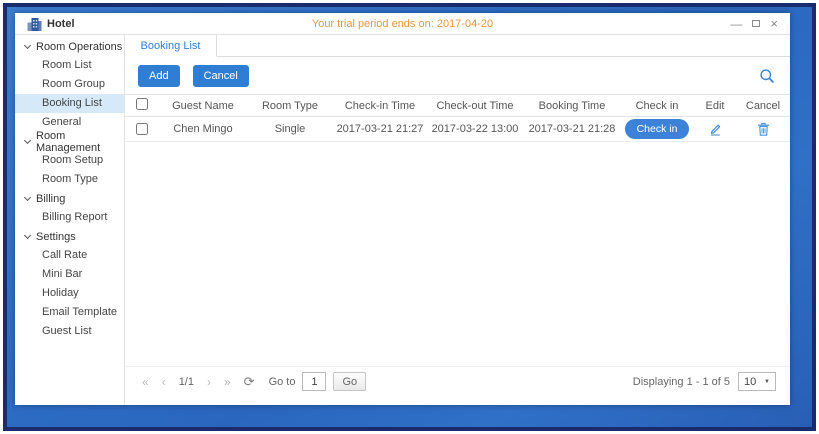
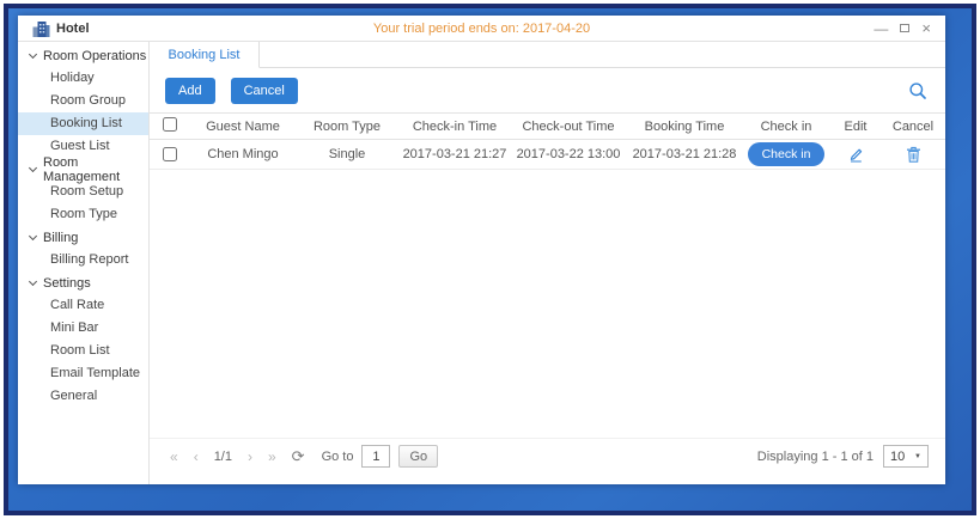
  Your trial period ends on: 2017-04-20
  Hotel
  —
  ×
  Room Operations
- Room List
+ Holiday
  Room Group
  Booking List
- General
+ Guest List
  Room Management
  Room Setup
  Room Type
  Billing
  Billing Report
  Settings
  Call Rate
  Mini Bar
- Holiday
+ Room List
  Email Template
- Guest List
+ General
  Booking List
  Add
  Cancel
  Guest Name
  Room Type
  Check-in Time
  Check-out Time
  Booking Time
  Check in
  Edit
  Cancel
  Chen Mingo
  Single
  2017-03-21 21:27
  2017-03-22 13:00
  2017-03-21 21:28
  Check in
  «
  ‹
  1/1
  ›
  »
  ⟳
  Go to
  1
  Go
- Displaying 1 - 1 of 5
+ Displaying 1 - 1 of 1
  10
